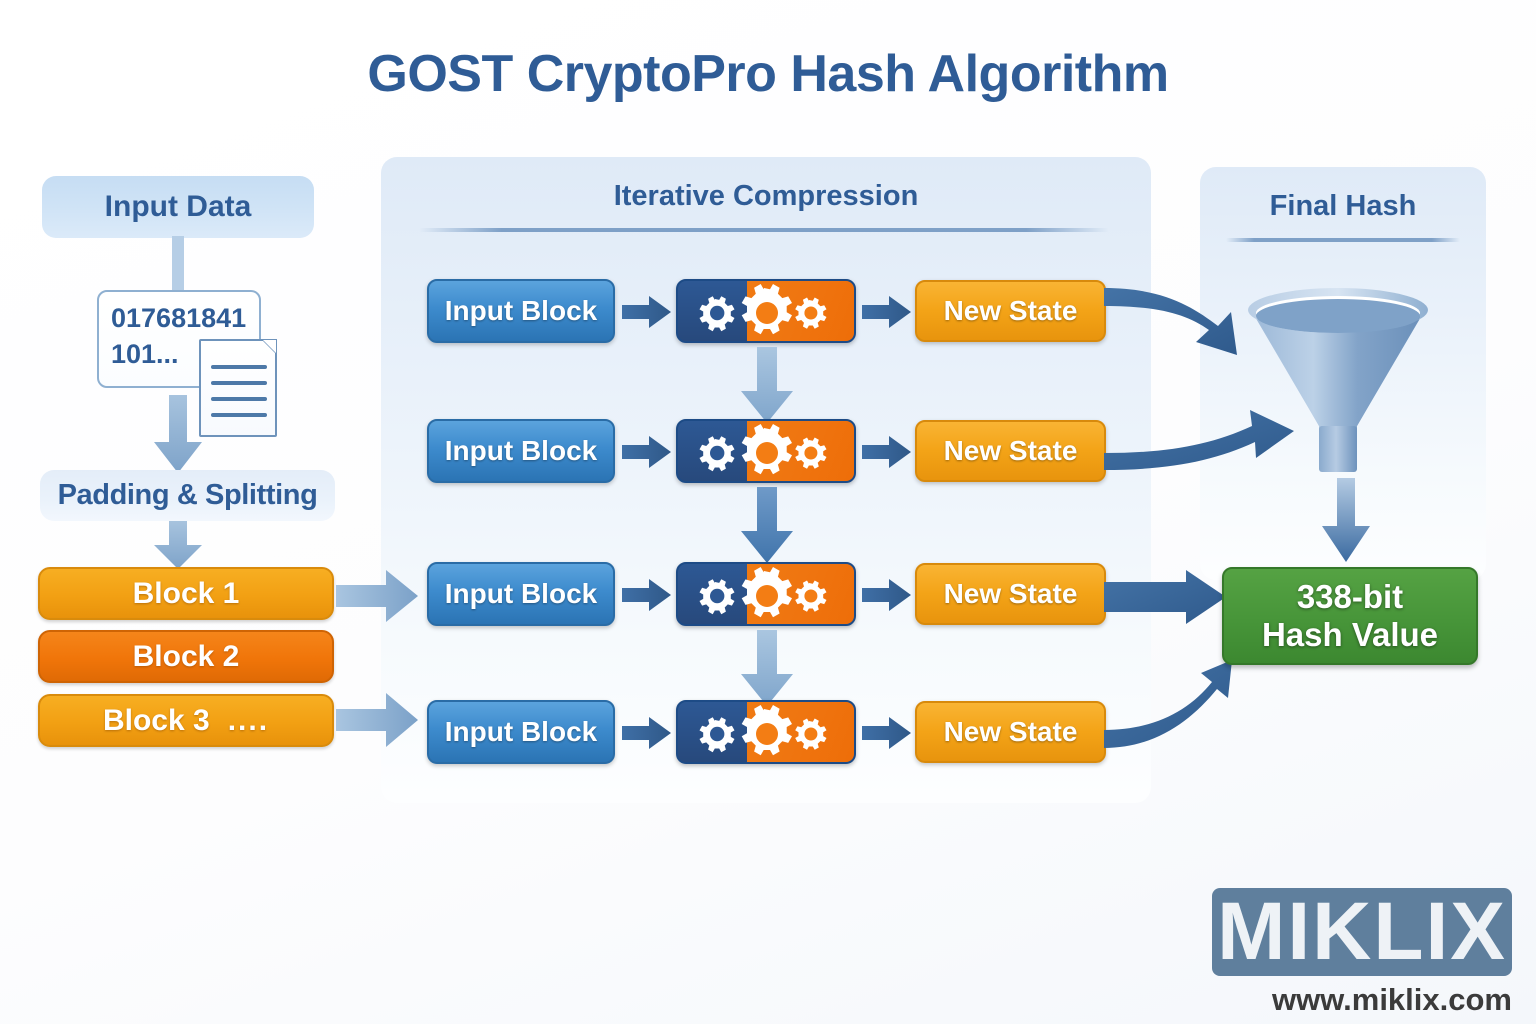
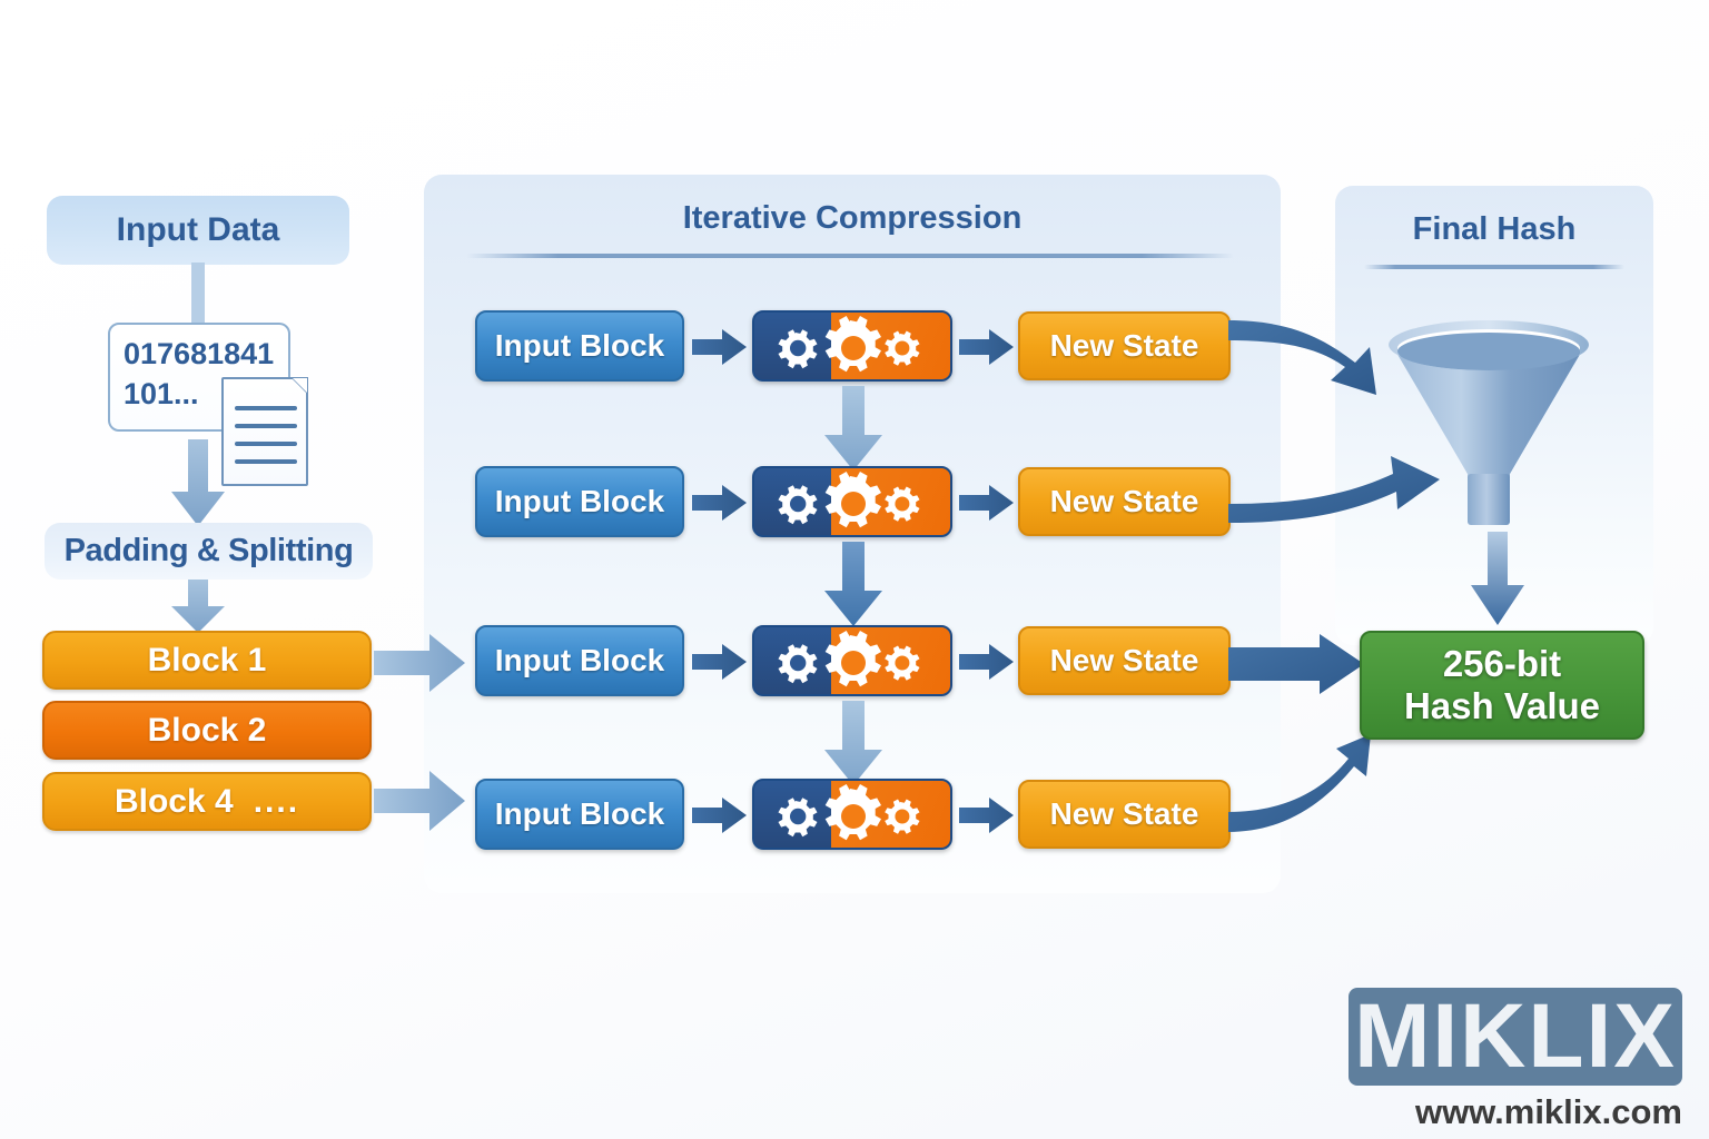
- GOST CryptoPro Hash Algorithm
  Iterative Compression
  Final Hash
  Input Data
  017681841
  101...
  Padding & Splitting
  Block 1
  Block 2
- Block 3
+ Block 4
  ....
  Input Block
  New State
  Input Block
  New State
  Input Block
  New State
  Input Block
  New State
- 338-bit
+ 256-bit
  Hash Value
  MIKLIX
  www.miklix.com
